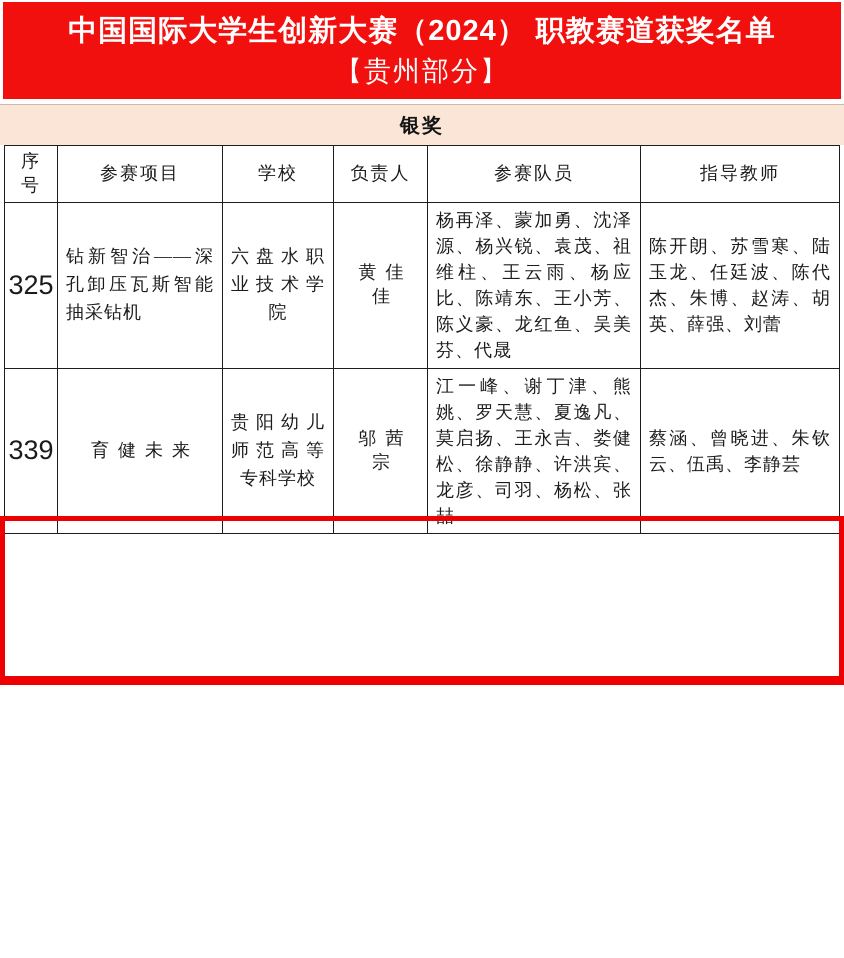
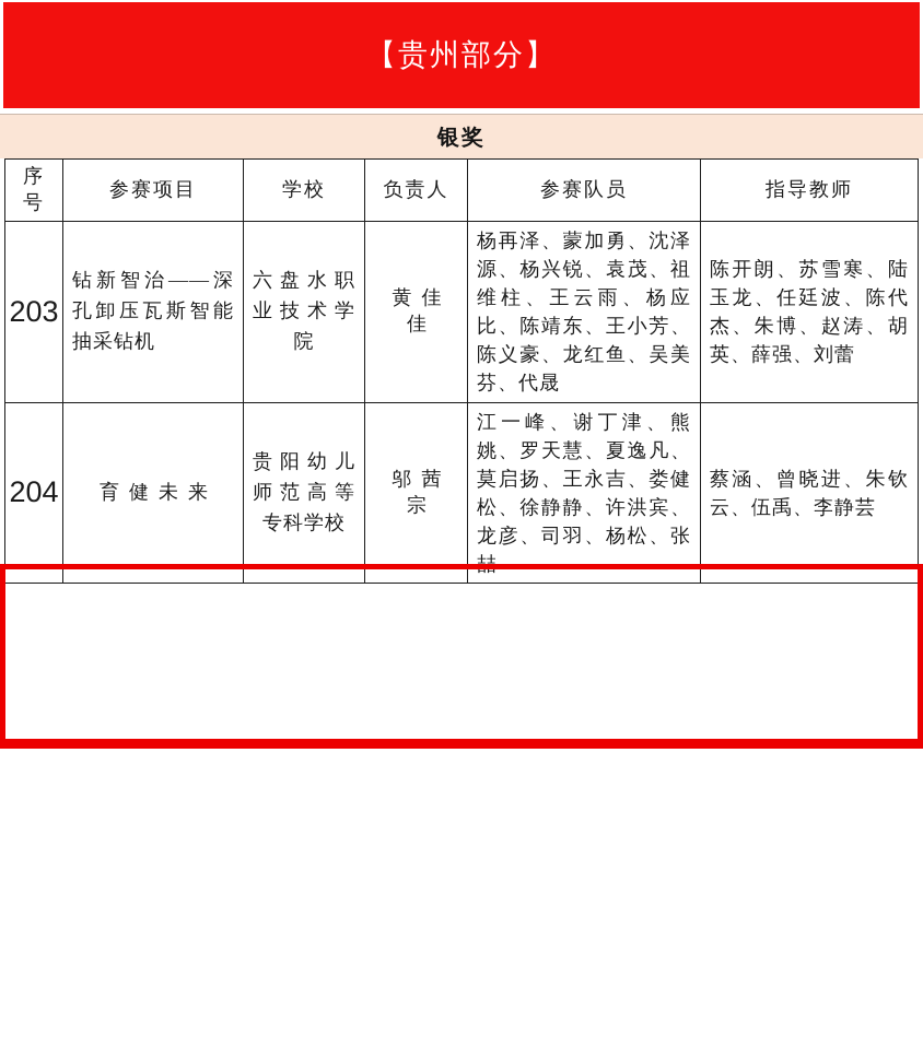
- 中国国际大学生创新大赛（2024） 职教赛道获奖名单
  【贵州部分】
  银奖
  序号	参赛项目	学校	负责人	参赛队员	指导教师
- 325	钻新智治——深孔卸压瓦斯智能抽采钻机	六盘水职业技术学院	黄佳佳	杨再泽、蒙加勇、沈泽源、杨兴锐、袁茂、祖维柱、王云雨、杨应比、陈靖东、王小芳、陈义豪、龙红鱼、吴美芬、代晟	陈开朗、苏雪寒、陆玉龙、任廷波、陈代杰、朱博、赵涛、胡英、薛强、刘蕾
+ 203	钻新智治——深孔卸压瓦斯智能抽采钻机	六盘水职业技术学院	黄佳佳	杨再泽、蒙加勇、沈泽源、杨兴锐、袁茂、祖维柱、王云雨、杨应比、陈靖东、王小芳、陈义豪、龙红鱼、吴美芬、代晟	陈开朗、苏雪寒、陆玉龙、任廷波、陈代杰、朱博、赵涛、胡英、薛强、刘蕾
- 339	育健未来	贵阳幼儿师范高等专科学校	邬茜宗	江一峰、谢丁津、熊姚、罗天慧、夏逸凡、莫启扬、王永吉、娄健松、徐静静、许洪宾、龙彦、司羽、杨松、张喆	蔡涵、曾晓进、朱钦云、伍禹、李静芸
+ 204	育健未来	贵阳幼儿师范高等专科学校	邬茜宗	江一峰、谢丁津、熊姚、罗天慧、夏逸凡、莫启扬、王永吉、娄健松、徐静静、许洪宾、龙彦、司羽、杨松、张喆	蔡涵、曾晓进、朱钦云、伍禹、李静芸
